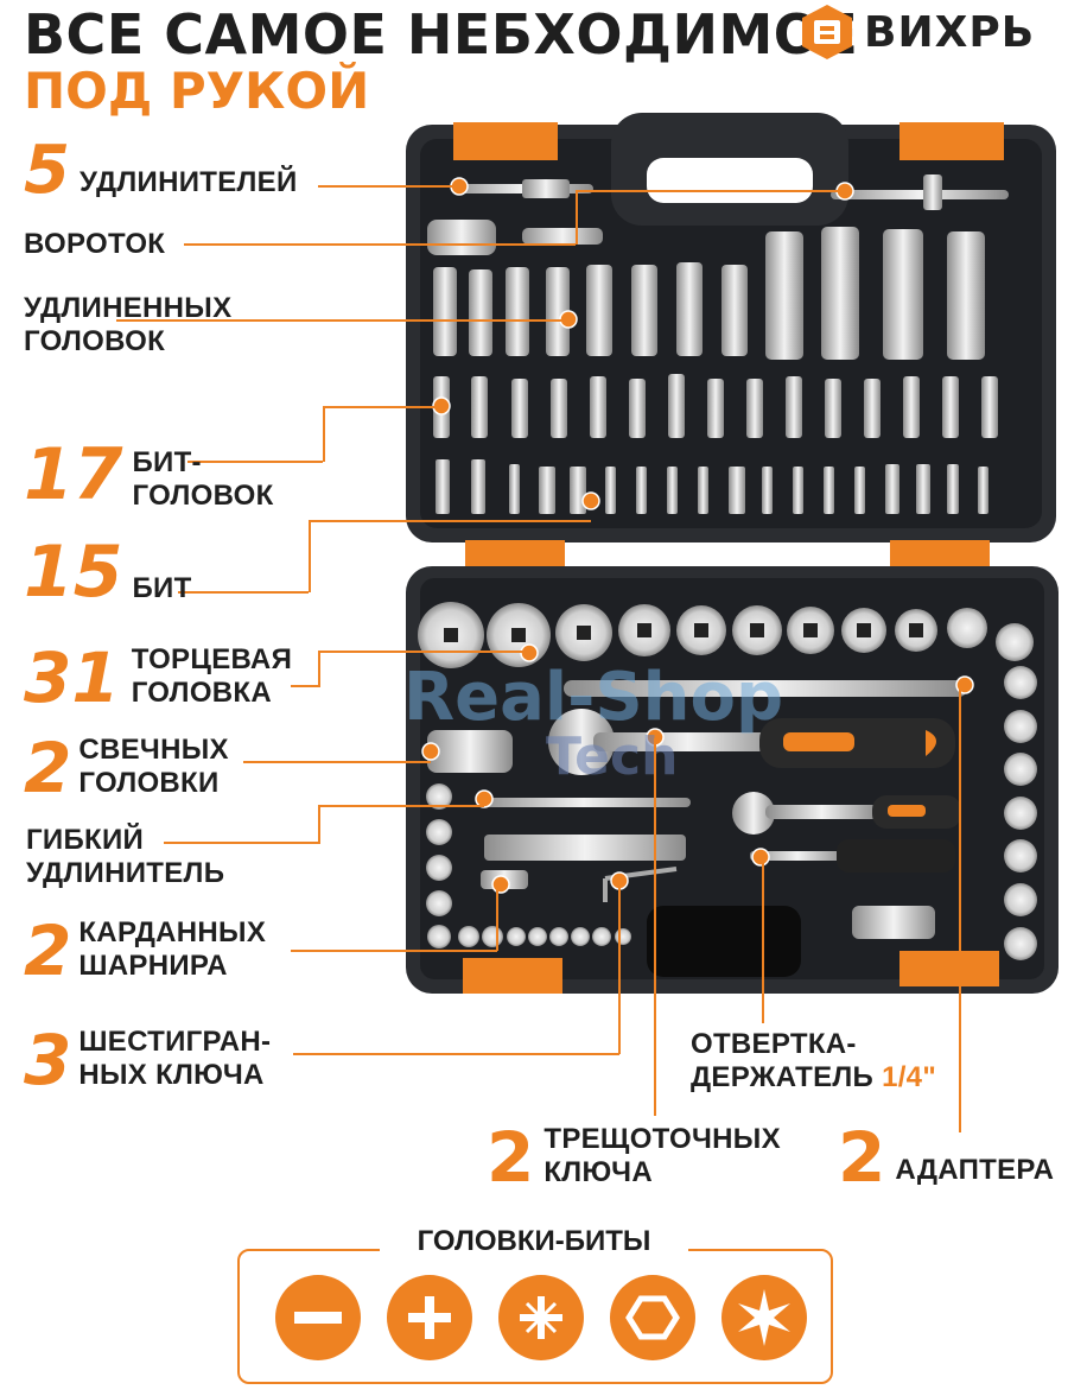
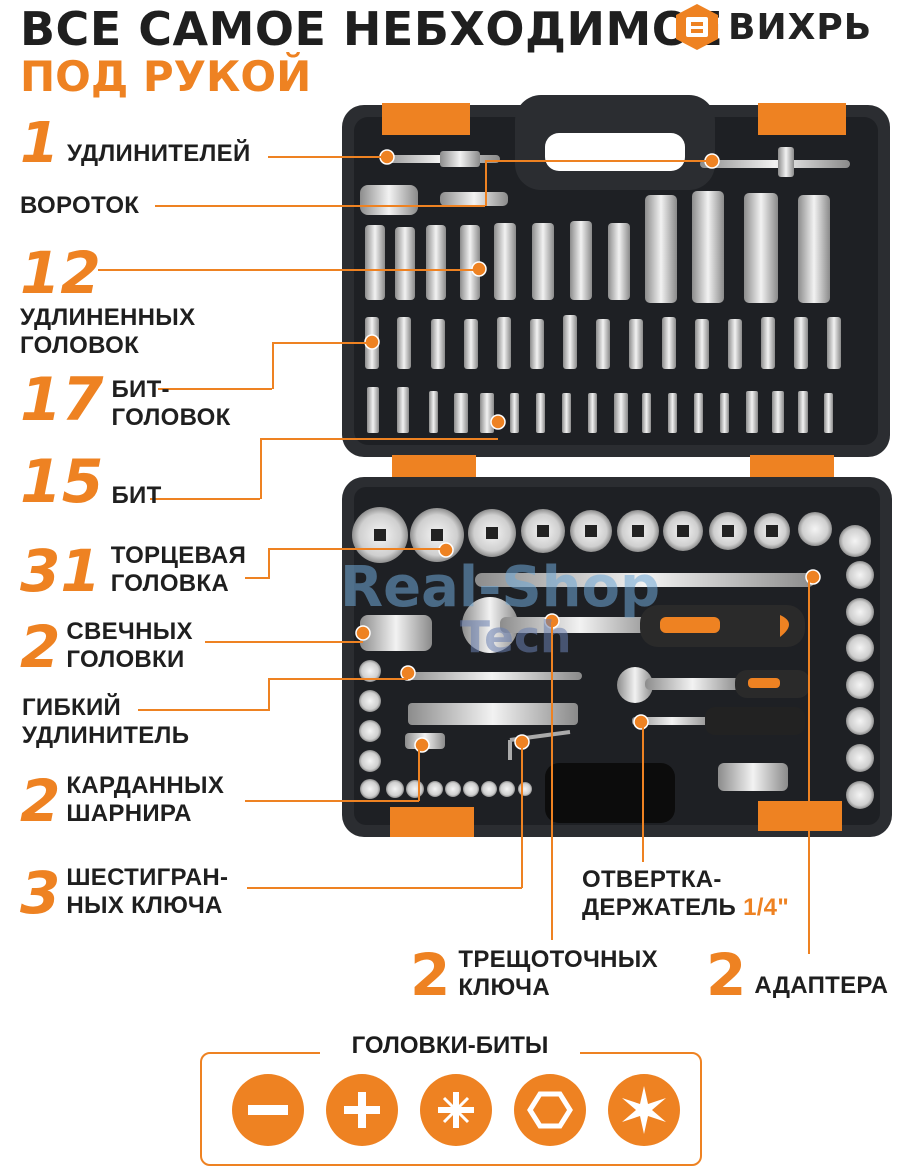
  ВСЕ САМОЕ НЕБХОДИМО
  ПОД РУКОЙ
  ВИХРЬ
  Real-Shop
  Tech
- 5
+ 1
  УДЛИНИТЕЛЕЙ
  ВОРОТОК
+ 12
  УДЛИНЕННЫХ
  ГОЛОВОК
  17
  БИТ-
  ГОЛОВОК
  15
  БИТ
  31
  ТОРЦЕВАЯ
  ГОЛОВКА
  2
  СВЕЧНЫХ
  ГОЛОВКИ
  ГИБКИЙ
  УДЛИНИТЕЛЬ
  2
  КАРДАННЫХ
  ШАРНИРА
  3
  ШЕСТИГРАН-
  НЫХ КЛЮЧА
  ОТВЕРТКА-
  ДЕРЖАТЕЛЬ 1/4"
  2
  ТРЕЩОТОЧНЫХ
  КЛЮЧА
  2
  АДАПТЕРА
  ГОЛОВКИ-БИТЫ
